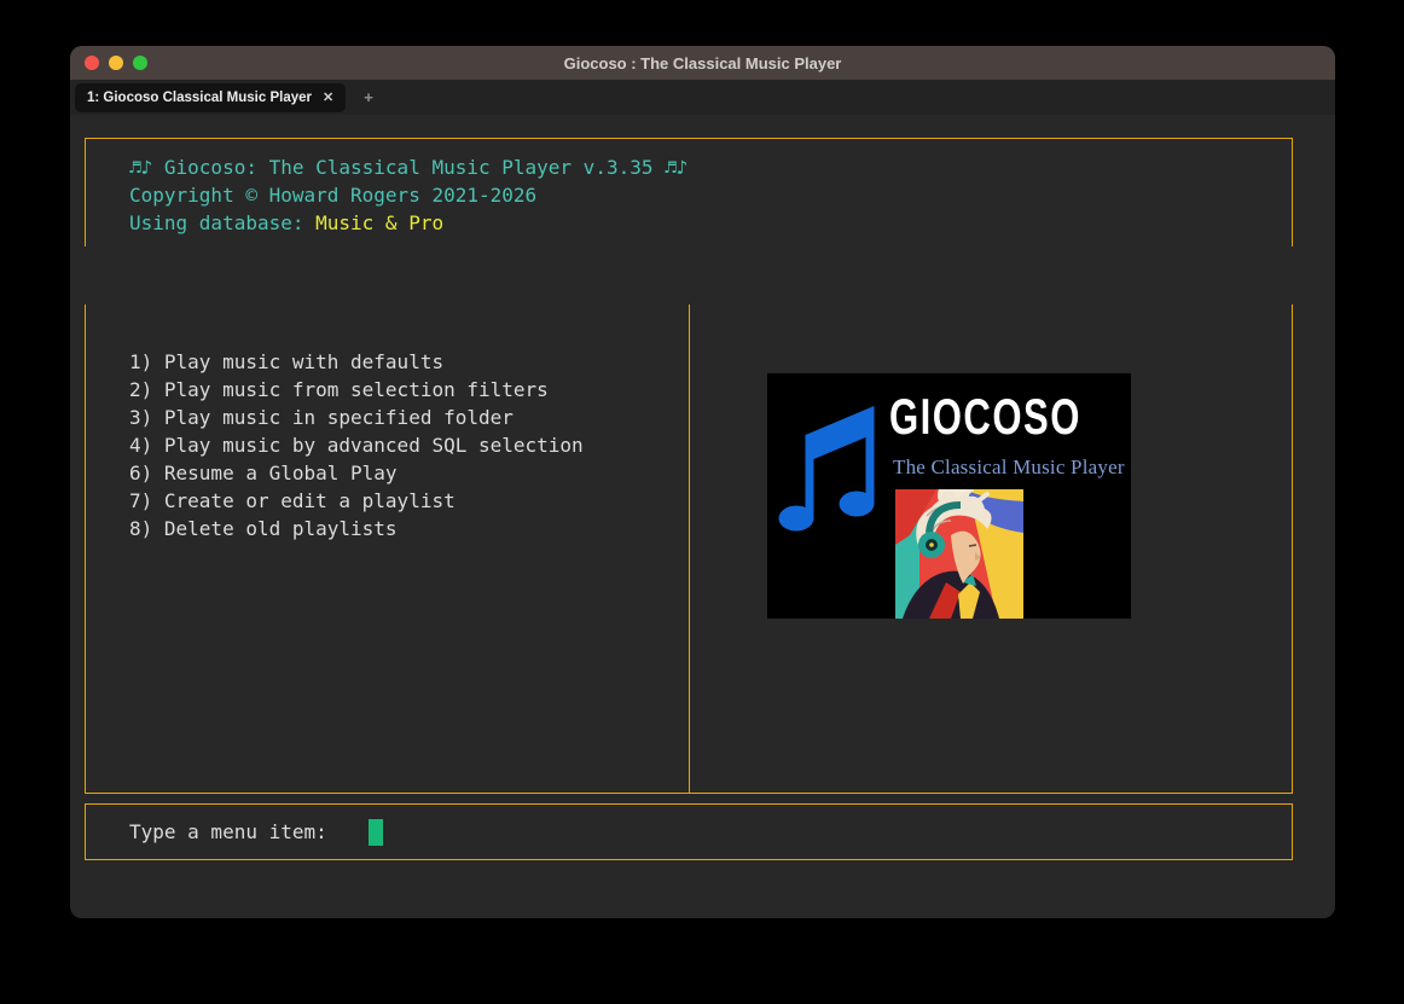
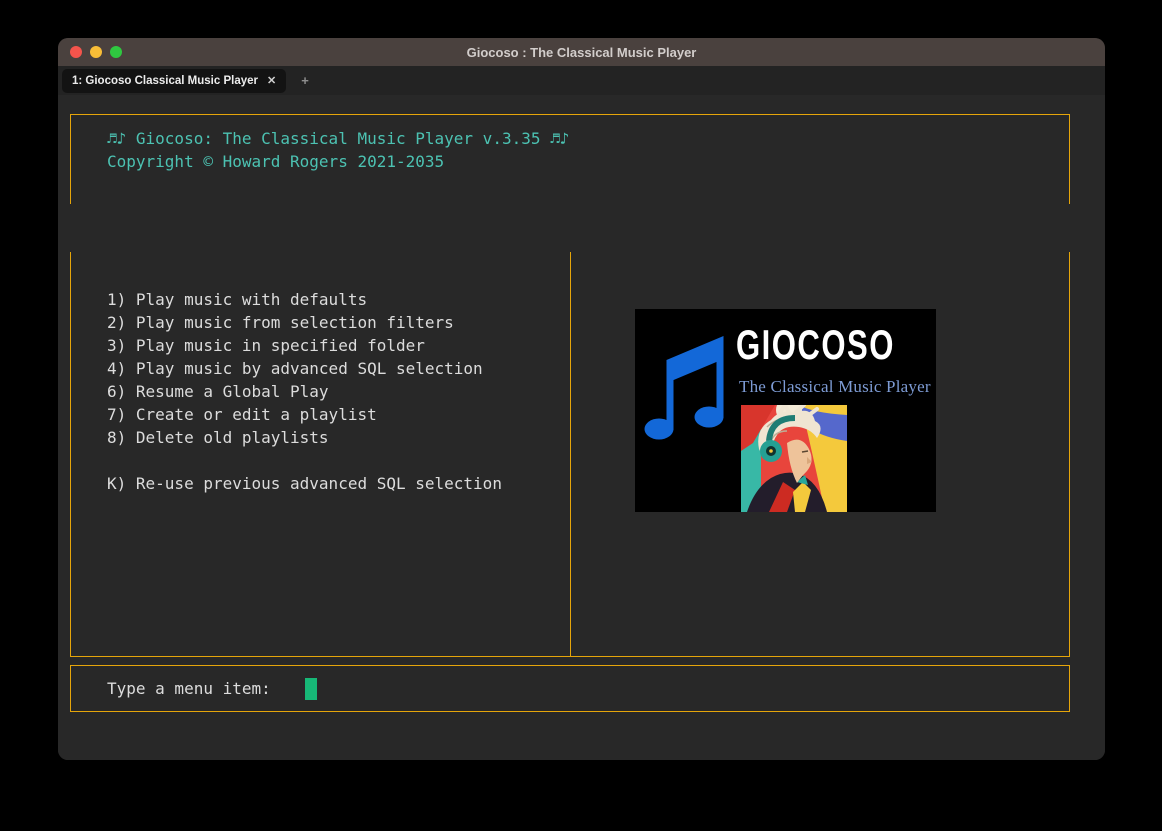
  Giocoso : The Classical Music Player
  1: Giocoso Classical Music Player
  ✕
  +
  ♬♪ Giocoso: The Classical Music Player v.3.35 ♬♪
- Copyright © Howard Rogers 2021-2026
+ Copyright © Howard Rogers 2021-2035
- Using database: Music & Pro
  1) Play music with defaults
  2) Play music from selection filters
  3) Play music in specified folder
  4) Play music by advanced SQL selection
  6) Resume a Global Play
  7) Create or edit a playlist
  8) Delete old playlists
+ K) Re-use previous advanced SQL selection
  GIOCOSO
  The Classical Music Player
  Type a menu item:
